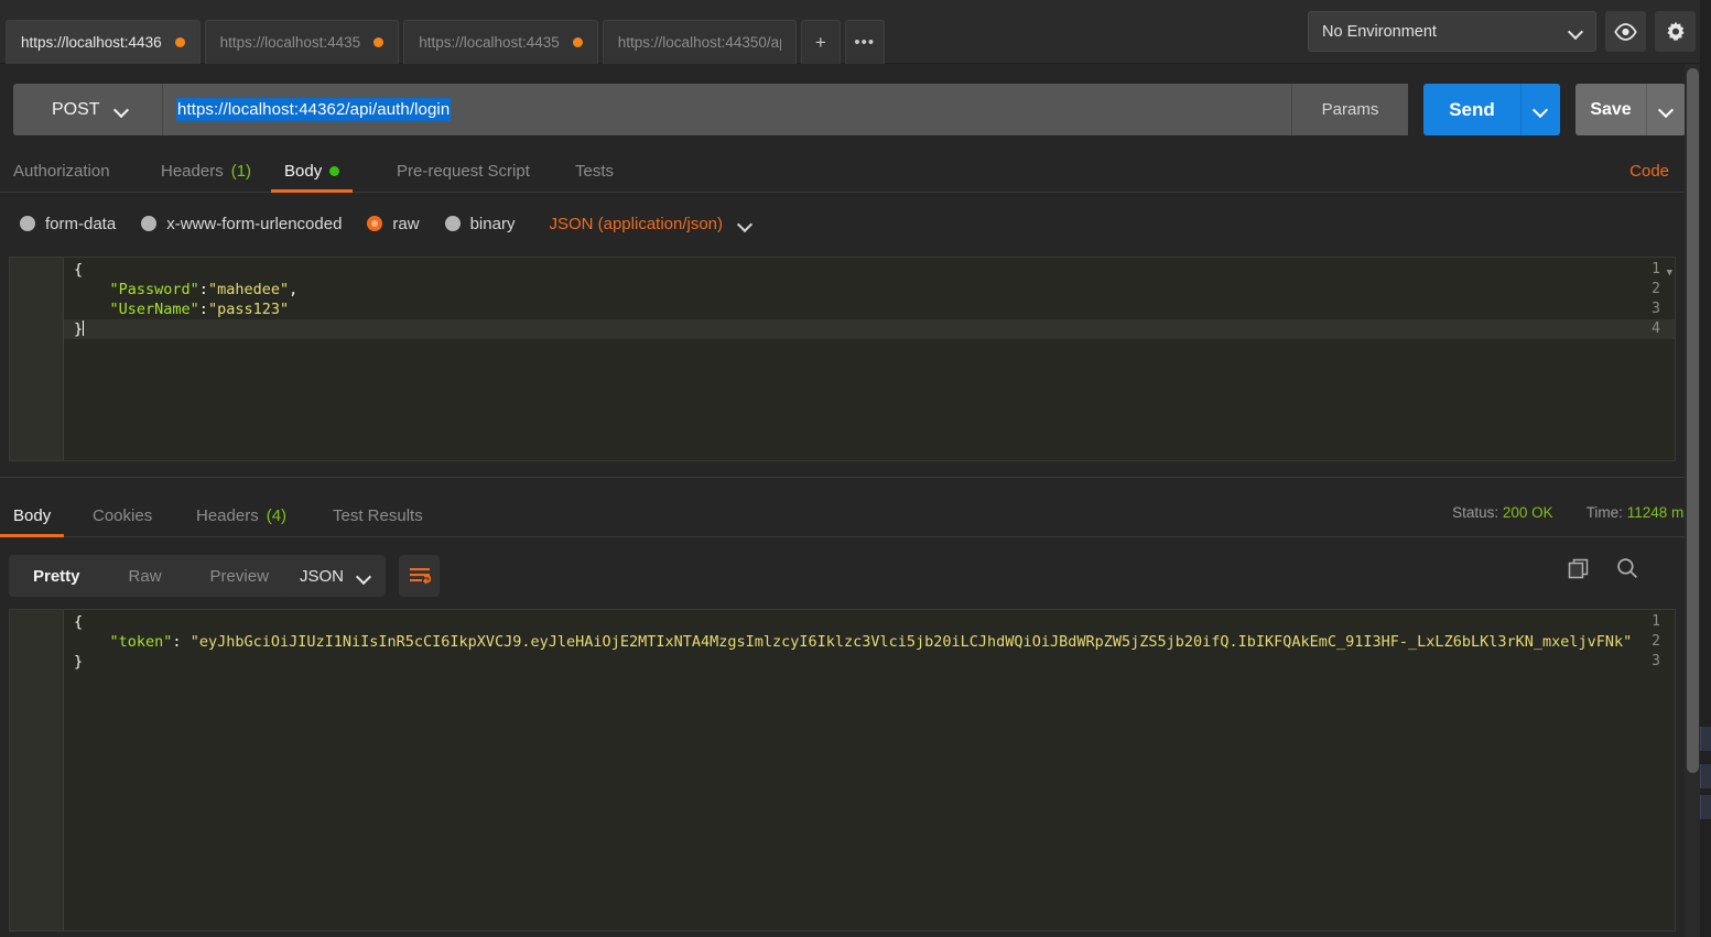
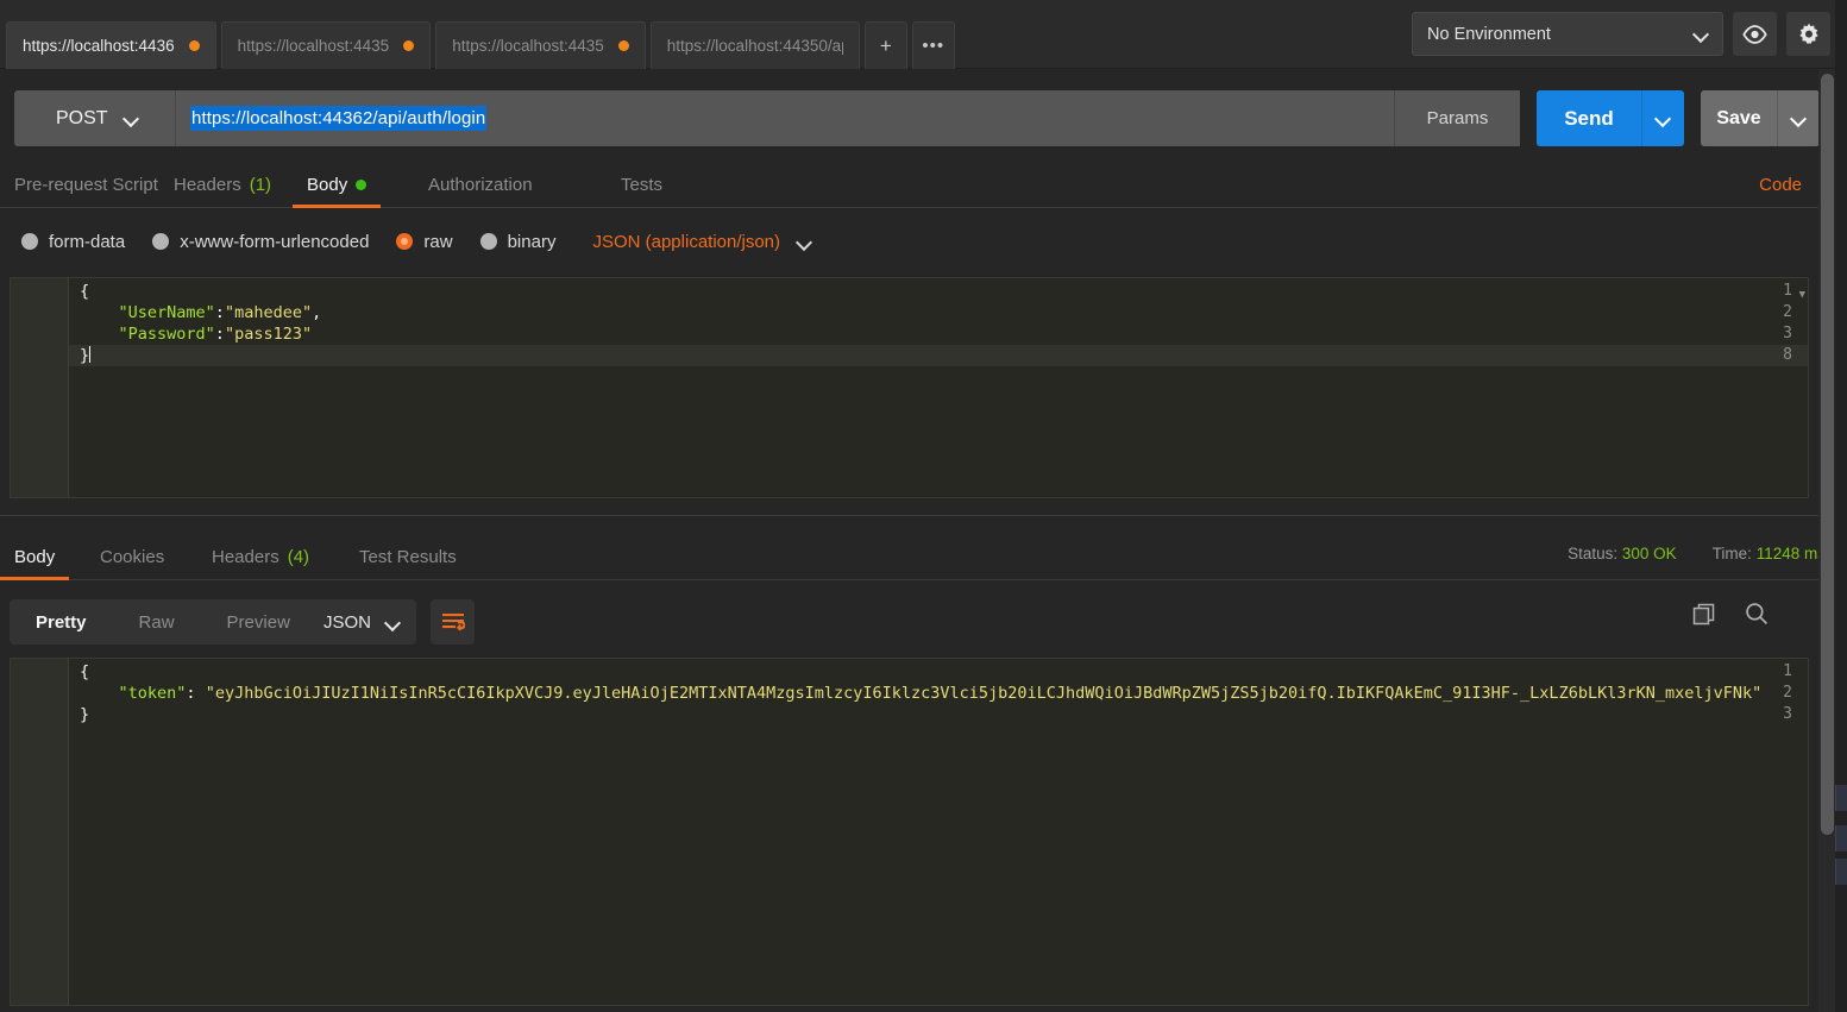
  https://localhost:4436
  https://localhost:4435
  https://localhost:4435
  https://localhost:44350/a
  +
  •••
  No Environment
  POST
  https://localhost:44362/api/auth/login
  Params
  Send
  Save
- Authorization
+ Pre-request Script
  Headers
  (1)
  Body
- Pre-request Script
+ Authorization
  Tests
  Code
  form-data
  x-www-form-urlencoded
  raw
  binary
  JSON (application/json)
  1
  ▼
  {
  2
- "Password":"mahedee",
+ "UserName":"mahedee",
  3
- "UserName":"pass123"
+ "Password":"pass123"
- 4
+ 8
  }
  Body
  Cookies
  Headers
  (4)
  Test Results
- Status: 200 OK
+ Status: 300 OK
  Time: 11248 m
  Pretty
  Raw
  Preview
  JSON
  1
  {
  2
  "token": "eyJhbGciOiJIUzI1NiIsInR5cCI6IkpXVCJ9.eyJleHAiOjE2MTIxNTA4MzgsImlzcyI6Iklzc3Vlci5jb20iLCJhdWQiOiJBdWRpZW5jZS5jb20ifQ.IbIKFQAkEmC_91I3HF-_LxLZ6bLKl3rKN_mxeljvFNk"
  3
  }
